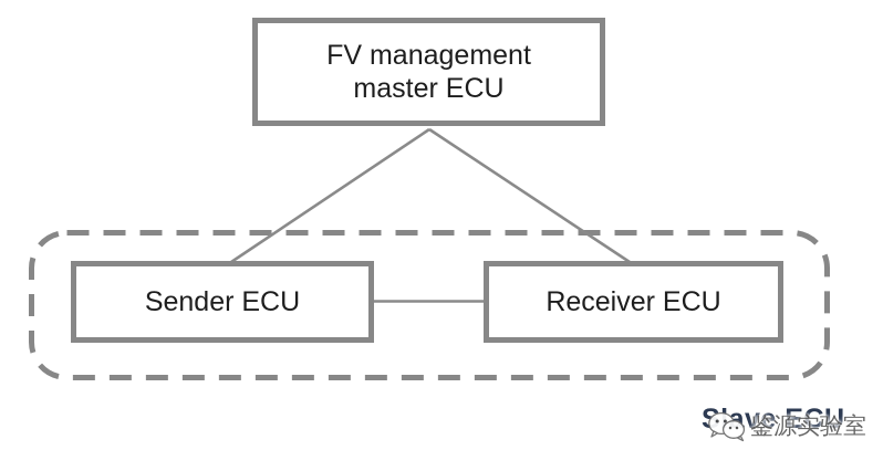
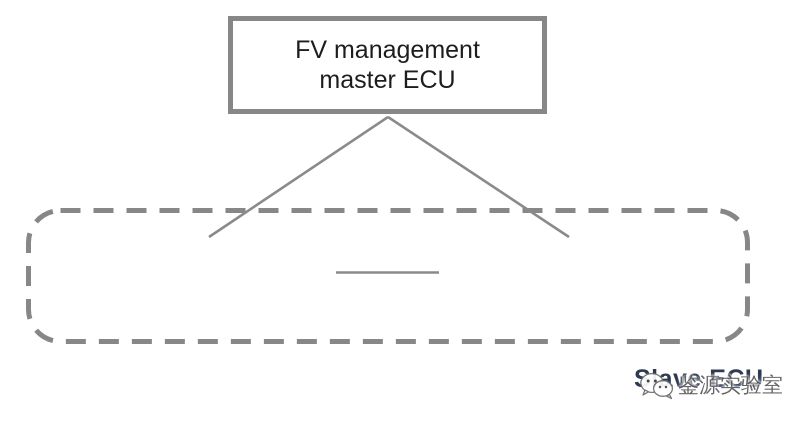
  FV management
  master ECU
- Sender ECU
- Receiver ECU
  ave ECU
  鉴源实验室
